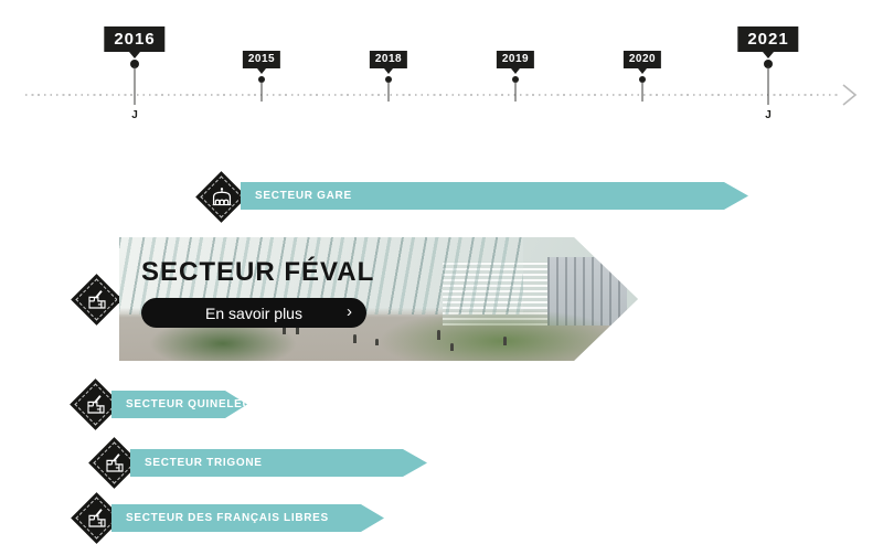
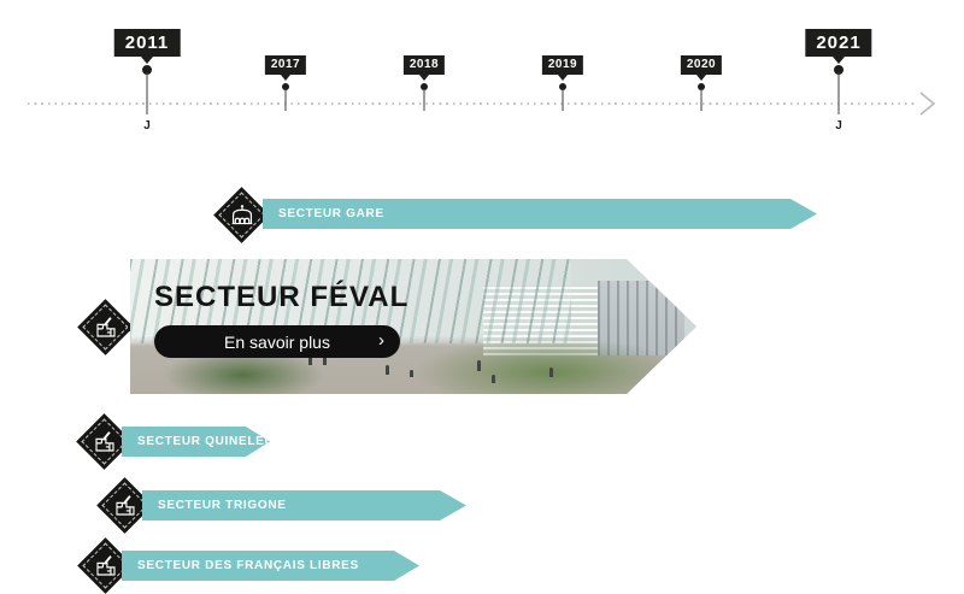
- 2016
+ 2011
  J
- 2015
+ 2017
  2018
  2019
  2020
  2021
  J
  SECTEUR GARE
  SECTEUR FÉVAL
  En savoir plus
  ›
  SECTEUR QUINELEU
  SECTEUR TRIGONE
  SECTEUR DES FRANÇAIS LIBRES
